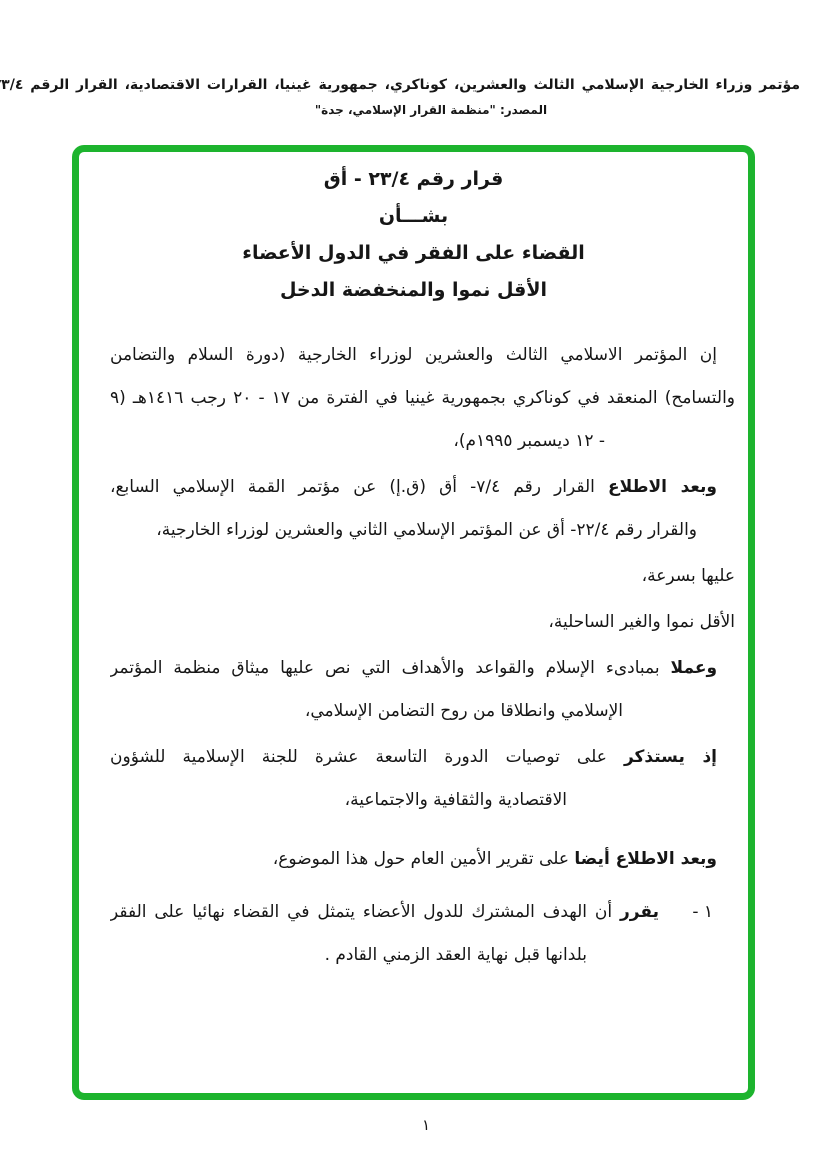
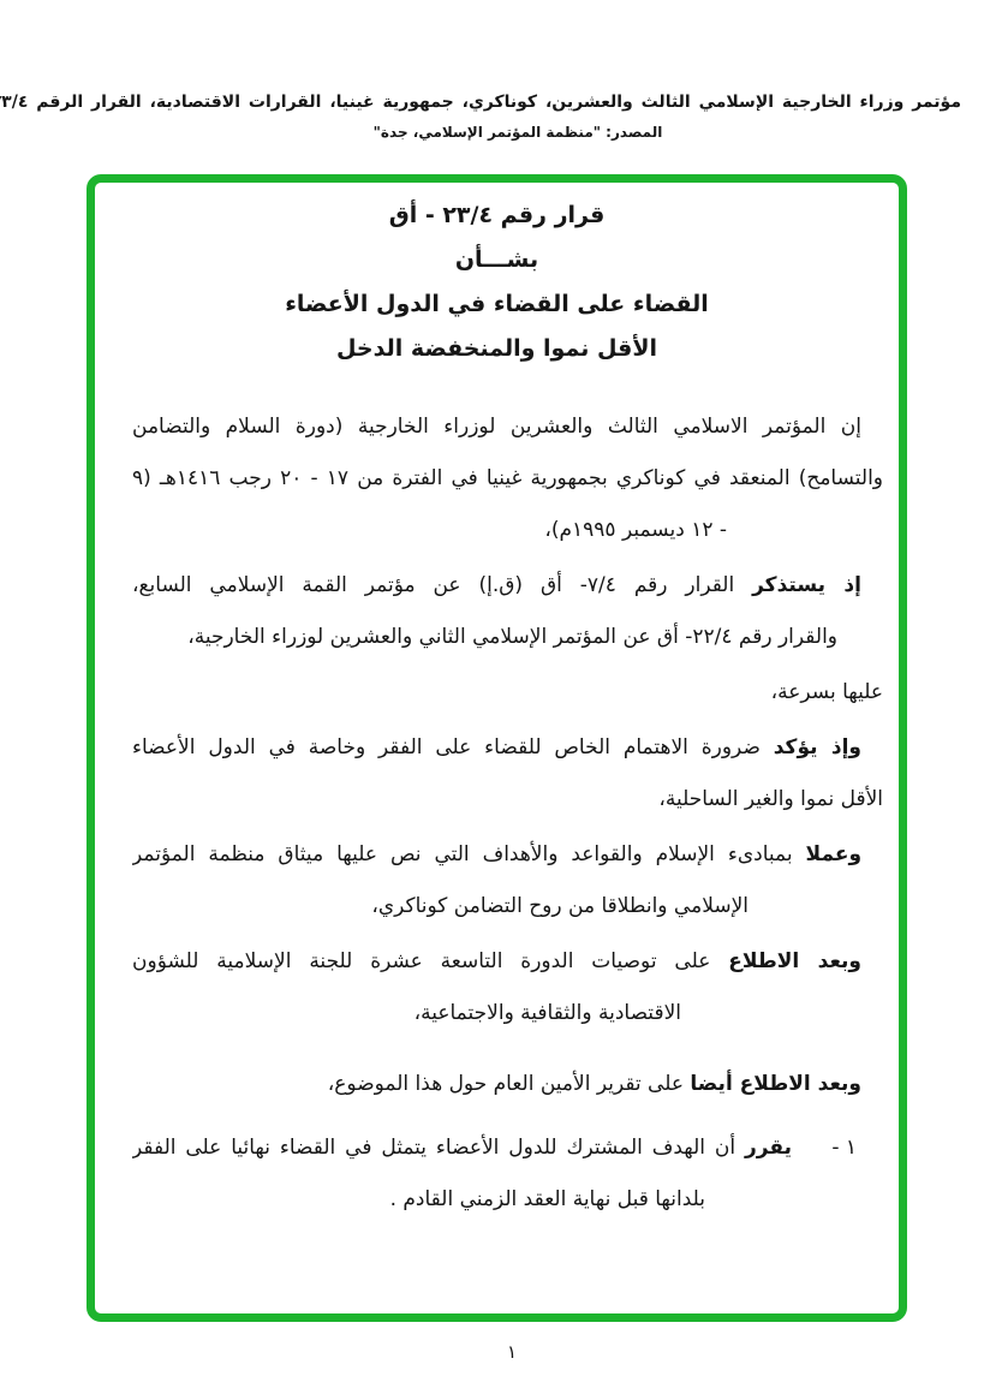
  مؤتمر وزراء الخارجية الإسلامي الثالث والعشرين، كوناكري، جمهورية غينيا، القرارات الاقتصادية، القرار الرقم ٣/٤
- المصدر: "منظمة القرار الإسلامي، جدة"
+ المصدر: "منظمة المؤتمر الإسلامي، جدة"
  قرار رقم ٢٣/٤ - أق
  بشـــأن
- القضاء على الفقر في الدول الأعضاء
+ القضاء على القضاء في الدول الأعضاء
  الأقل نموا والمنخفضة الدخل
  إن المؤتمر الاسلامي الثالث والعشرين لوزراء الخارجية (دورة السلام والتضامن
  والتسامح) المنعقد في كوناكري بجمهورية غينيا في الفترة من ١٧ - ٢٠ رجب ١٤١٦هـ (٩
  - ١٢ ديسمبر ١٩٩٥م)،
- وبعد الاطلاع القرار رقم ٧/٤- أق (ق.إ) عن مؤتمر القمة الإسلامي السابع،
+ إذ يستذكر القرار رقم ٧/٤- أق (ق.إ) عن مؤتمر القمة الإسلامي السابع،
  والقرار رقم ٢٢/٤- أق عن المؤتمر الإسلامي الثاني والعشرين لوزراء الخارجية،
  عليها بسرعة،
+ وإذ يؤكد ضرورة الاهتمام الخاص للقضاء على الفقر وخاصة في الدول الأعضاء
  الأقل نموا والغير الساحلية،
  وعملا بمبادىء الإسلام والقواعد والأهداف التي نص عليها ميثاق منظمة المؤتمر
- الإسلامي وانطلاقا من روح التضامن الإسلامي،
+ الإسلامي وانطلاقا من روح التضامن كوناكري،
- إذ يستذكر على توصيات الدورة التاسعة عشرة للجنة الإسلامية للشؤون
+ وبعد الاطلاع على توصيات الدورة التاسعة عشرة للجنة الإسلامية للشؤون
  الاقتصادية والثقافية والاجتماعية،
  وبعد الاطلاع أيضا على تقرير الأمين العام حول هذا الموضوع،
  ١ -
  يقرر أن الهدف المشترك للدول الأعضاء يتمثل في القضاء نهائيا على الفقر
  بلدانها قبل نهاية العقد الزمني القادم .
  ١
